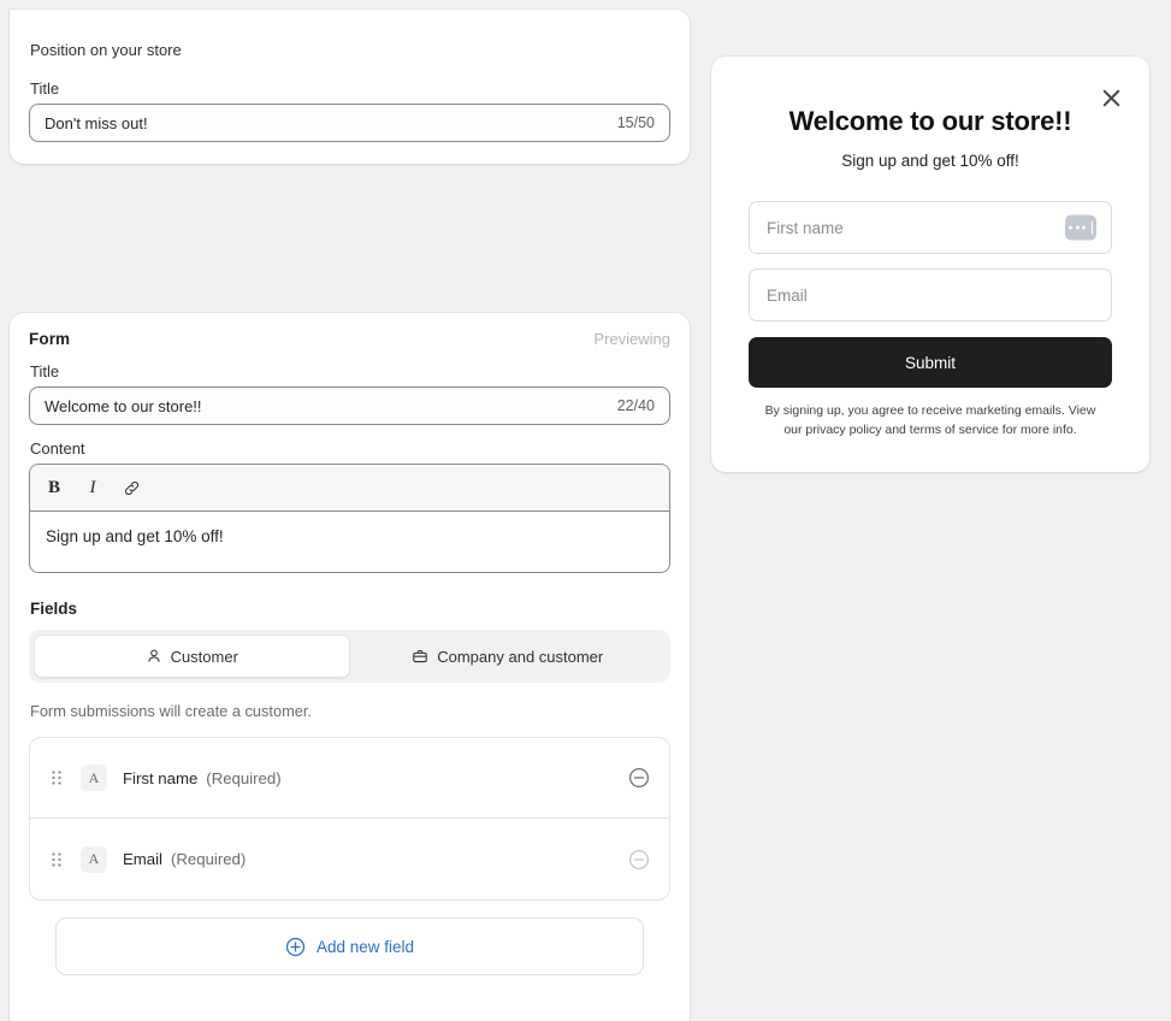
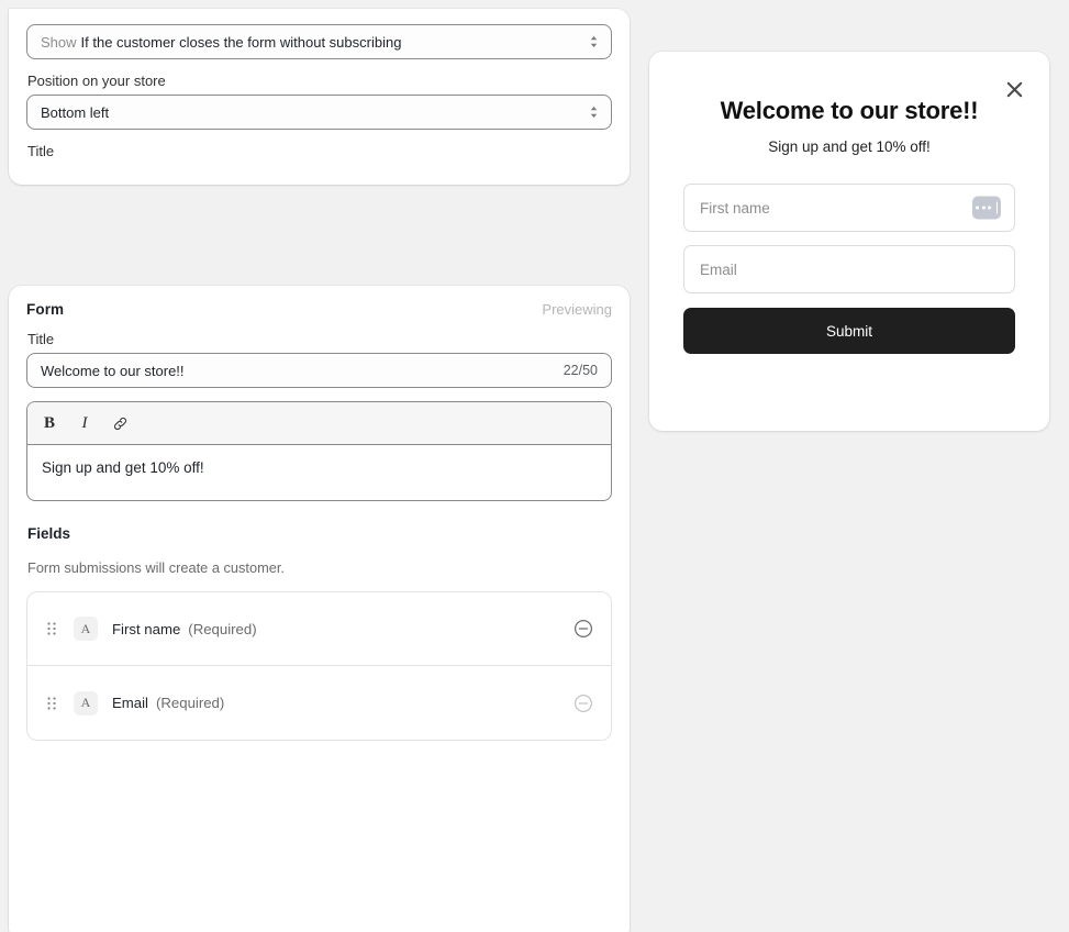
+ Show
+ If the customer closes the form without subscribing
  Position on your store
+ Bottom left
  Title
- Don't miss out!
- 15/50
  Form
  Previewing
  Title
  Welcome to our store!!
- 22/40
+ 22/50
- Content
  B
  I
  Sign up and get 10% off!
  Fields
- Customer
- Company and customer
  Form submissions will create a customer.
  A
  First name
  (Required)
  A
  Email
  (Required)
- Add new field
  Welcome to our store!!
  Sign up and get 10% off!
  First name
  Email
  Submit
- By signing up, you agree to receive marketing emails. View our privacy policy and terms of service for more info.
